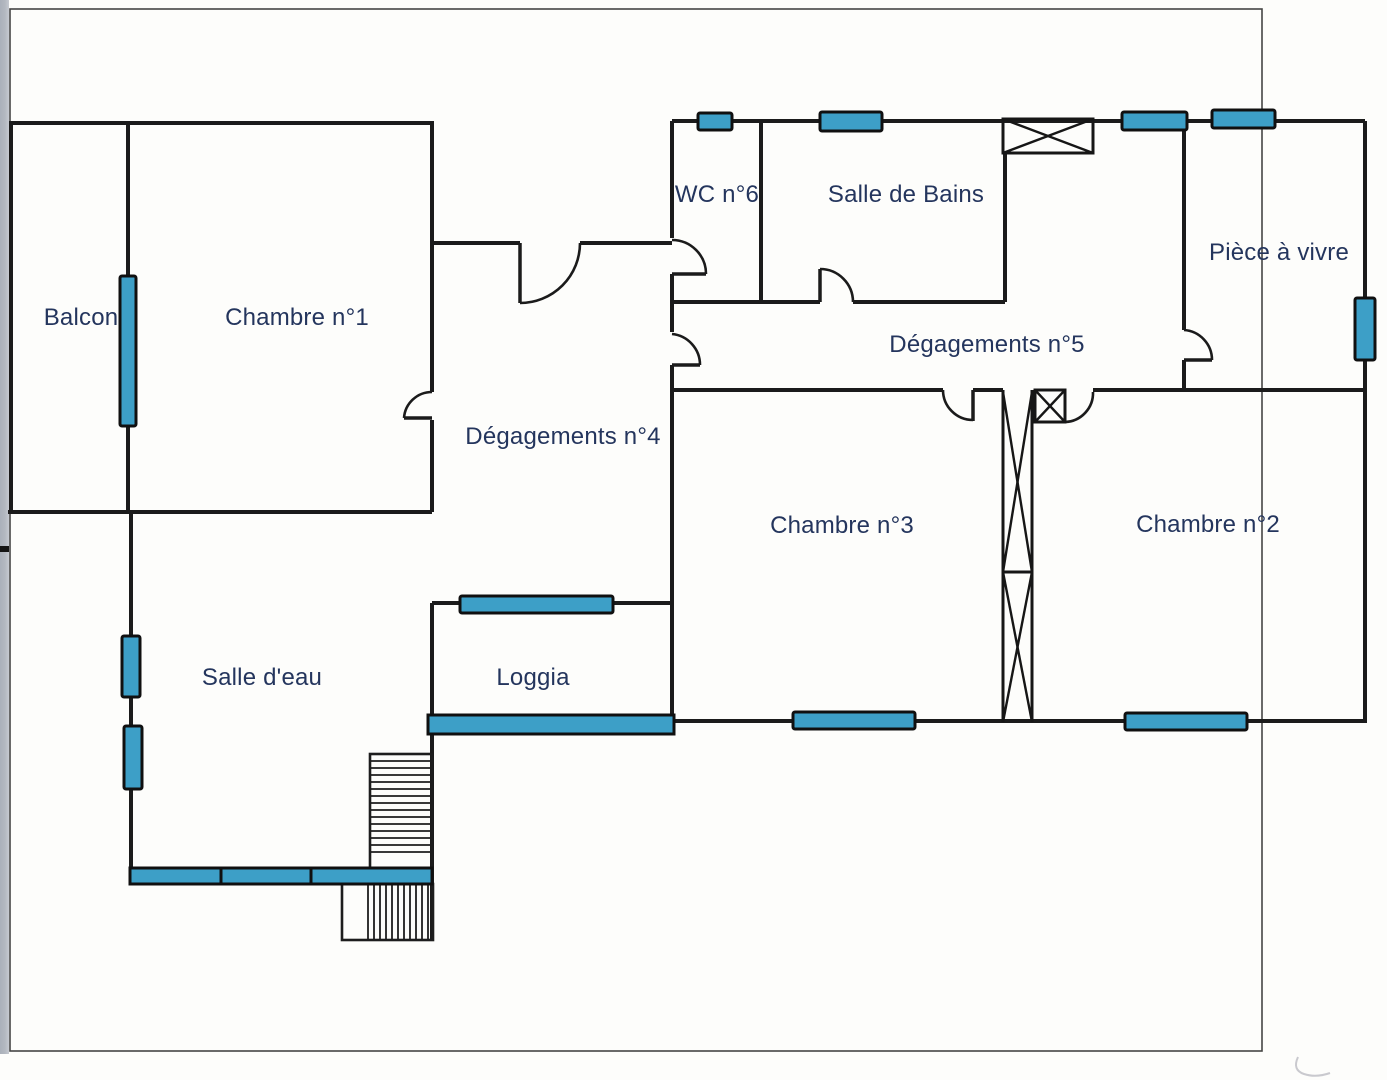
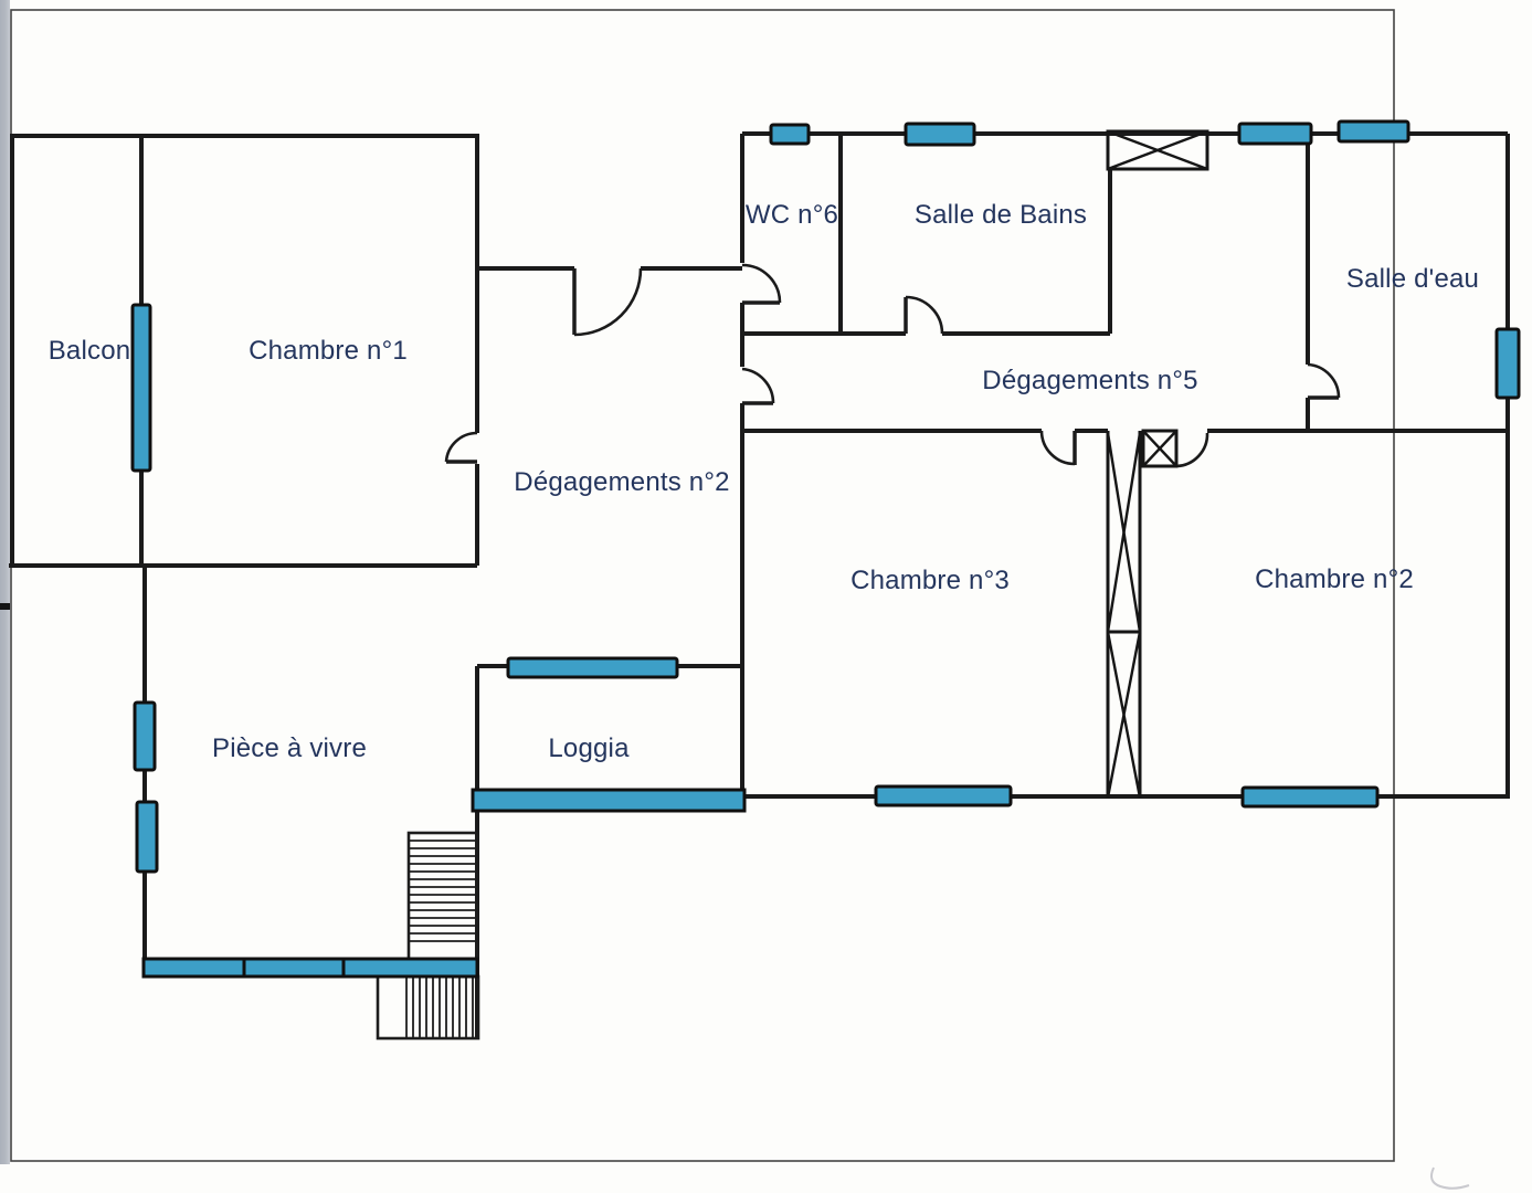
  Balcon
  Chambre n°1
  WC n°6
  Salle de Bains
- Pièce à vivre
+ Salle d'eau
  Dégagements n°5
- Dégagements n°4
+ Dégagements n°2
  Chambre n°3
  Chambre n°2
- Salle d'eau
+ Pièce à vivre
  Loggia
